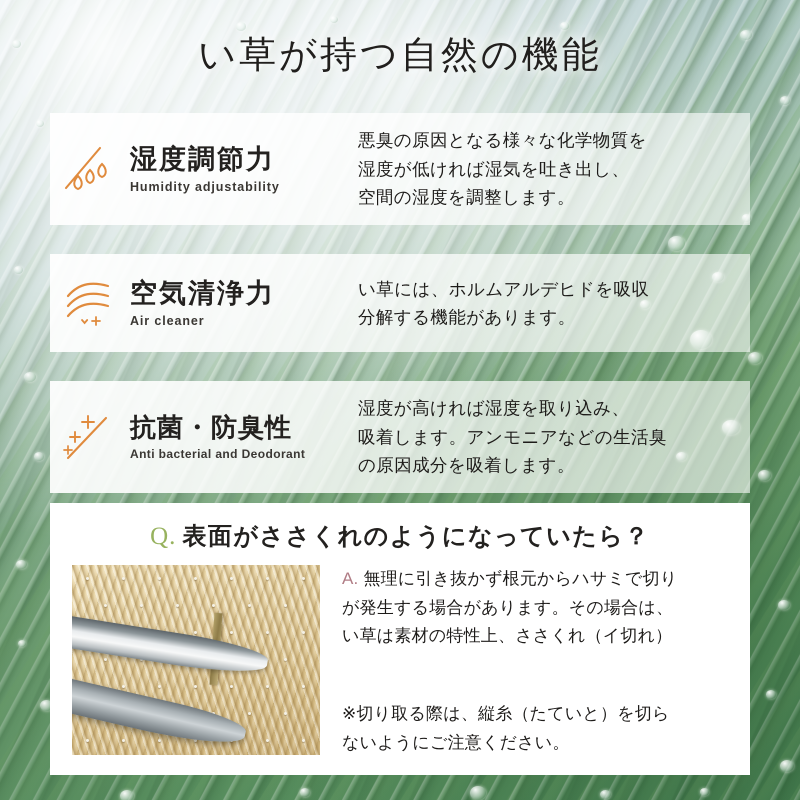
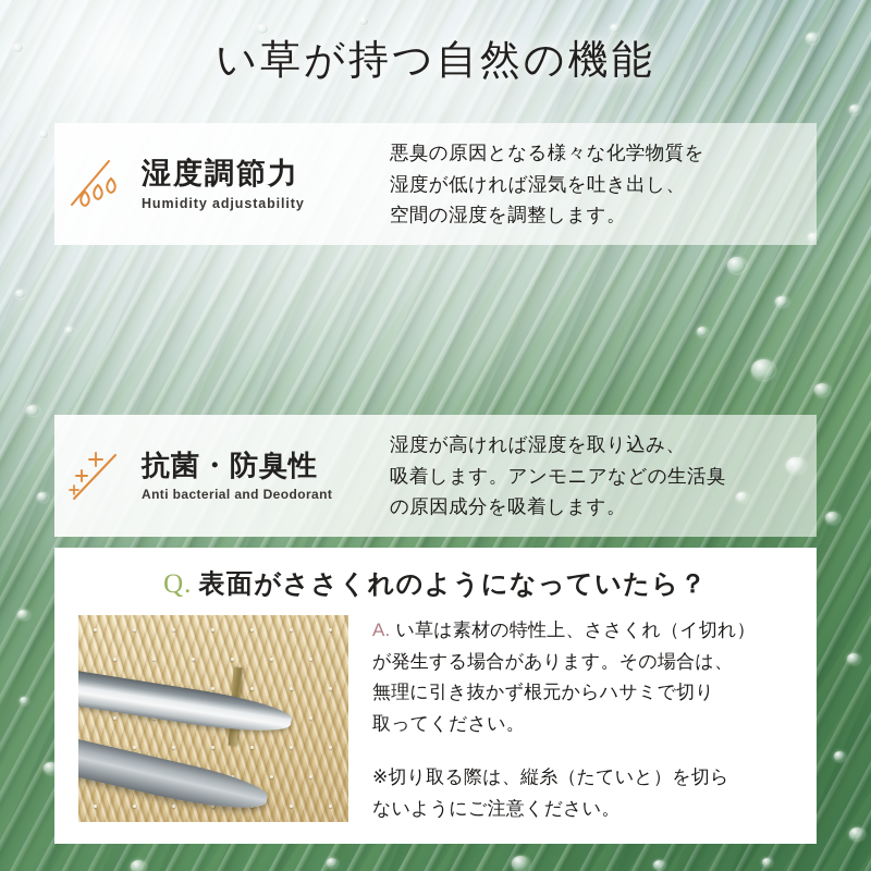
  い草が持つ自然の機能
  湿度調節力
  Humidity adjustability
  悪臭の原因となる様々な化学物質を
  湿度が低ければ湿気を吐き出し、
  空間の湿度を調整します。
- 空気清浄力
- Air cleaner
- い草には、ホルムアルデヒドを吸収
- 分解する機能があります。
  抗菌・防臭性
  Anti bacterial and Deodorant
  湿度が高ければ湿度を取り込み、
  吸着します。アンモニアなどの生活臭
  の原因成分を吸着します。
  Q. 表面がささくれのようになっていたら？
- A. 無理に引き抜かず根元からハサミで切り
+ A. い草は素材の特性上、ささくれ（イ切れ）
  が発生する場合があります。その場合は、
- い草は素材の特性上、ささくれ（イ切れ）
+ 無理に引き抜かず根元からハサミで切り
+ 取ってください。
  ※切り取る際は、縦糸（たていと）を切ら
  ないようにご注意ください。
